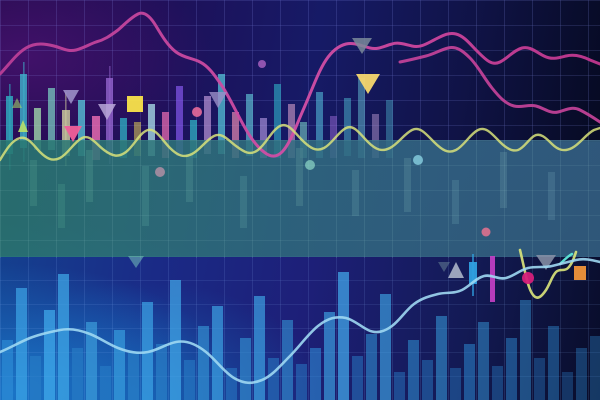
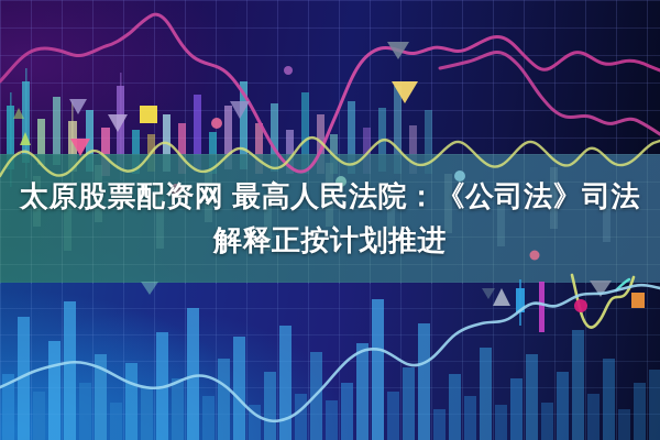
+ 太原股票配资网 最高人民法院：《公司法》司法
+ 解释正按计划推进
